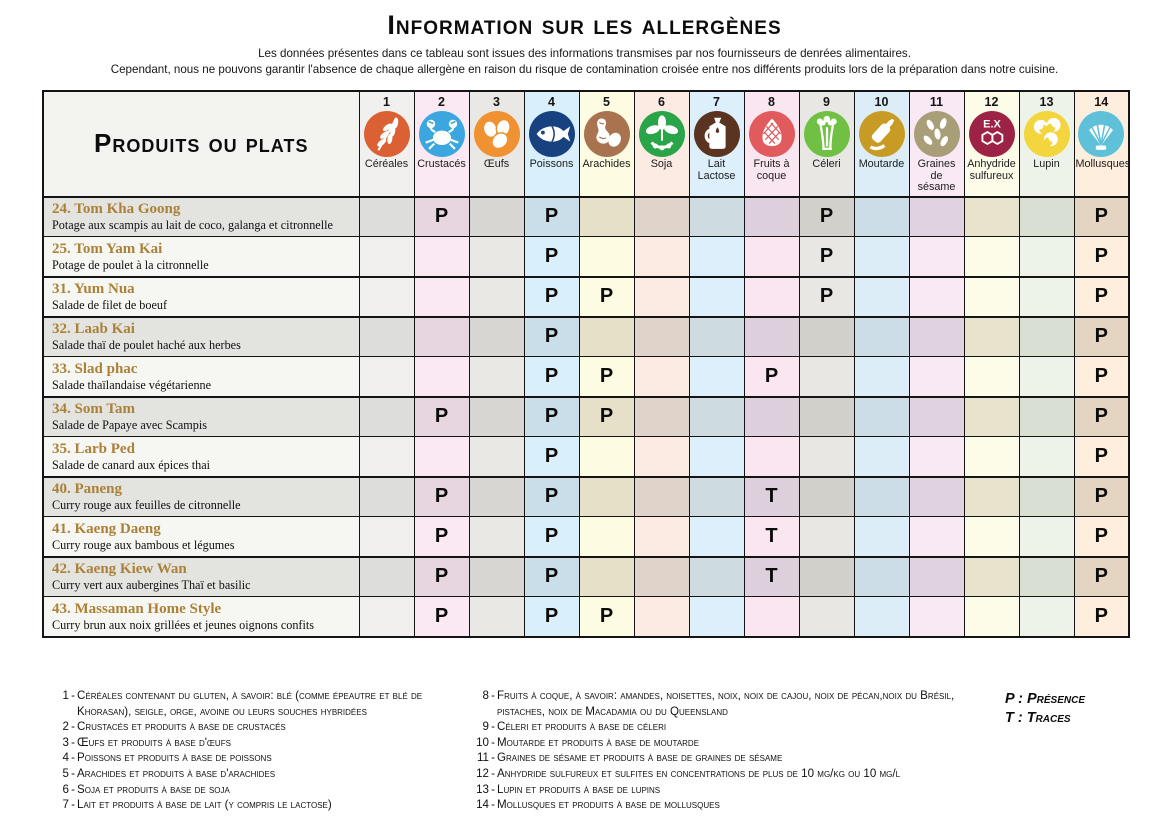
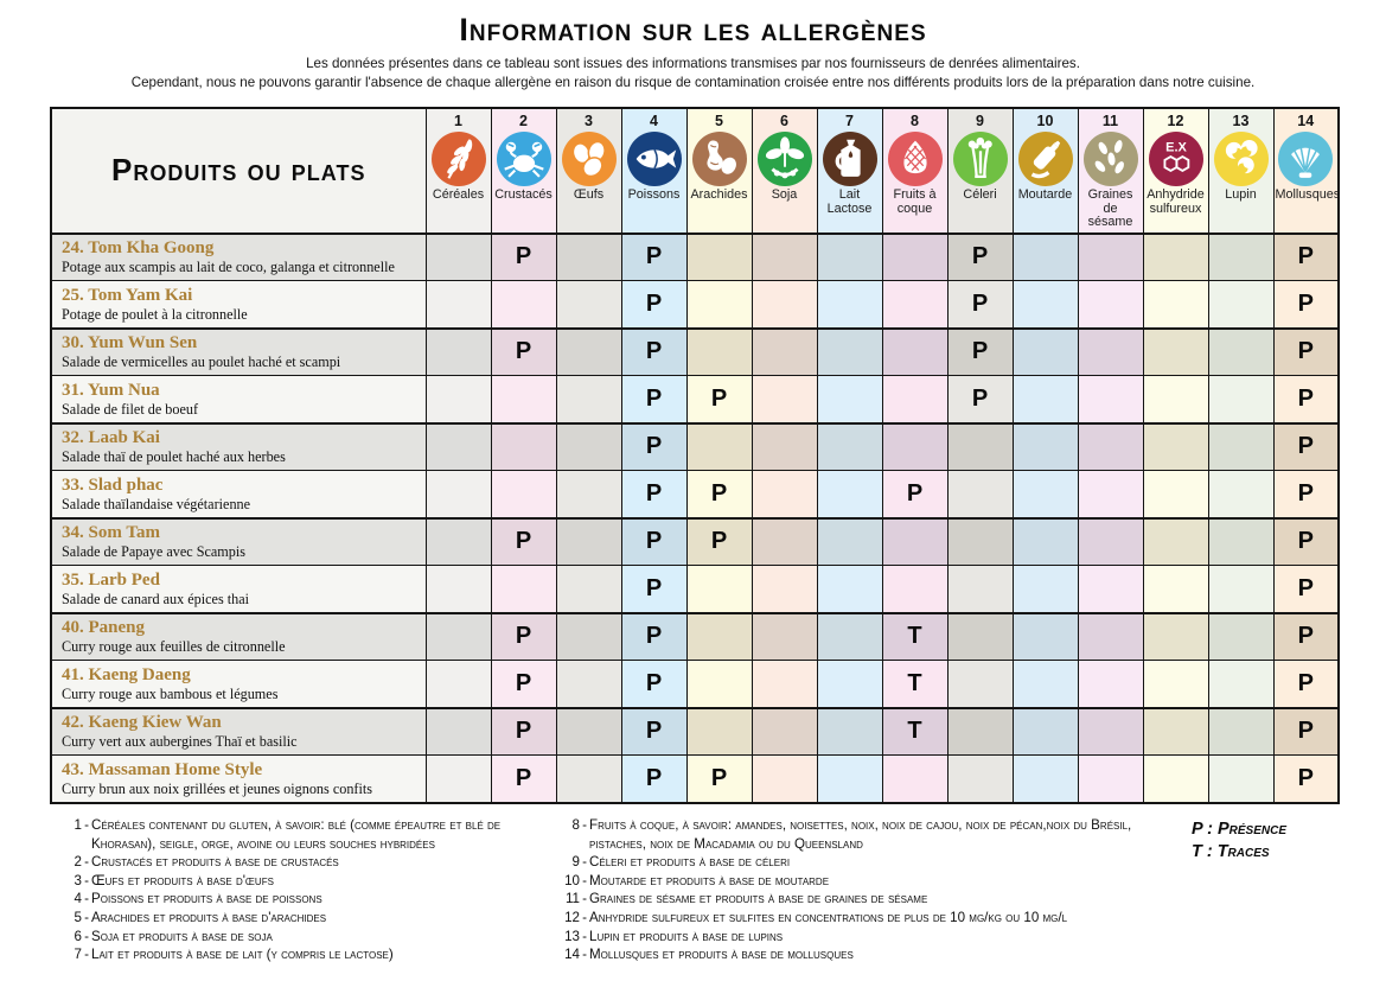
  Information sur les allergènes
  Les données présentes dans ce tableau sont issues des informations transmises par nos fournisseurs de denrées alimentaires.
  Cependant, nous ne pouvons garantir l'absence de chaque allergène en raison du risque de contamination croisée entre nos différents produits lors de la préparation dans notre cuisine.
  Produits ou plats	1 Céréales	2 Crustacés	3 Œufs	4 Poissons	5 Arachides	6 Soja	7 Lait Lactose	8 Fruits à coque	9 Céleri	10 Moutarde	11 Graines de sésame	12 E.X Anhydride sulfureux	13 Lupin	14 Mollusques
  24. Tom Kha GoongPotage aux scampis au lait de coco, galanga et citronnelle		P		P					P					P
  25. Tom Yam KaiPotage de poulet à la citronnelle				P					P					P
+ 30. Yum Wun SenSalade de vermicelles au poulet haché et scampi		P		P					P					P
  31. Yum NuaSalade de filet de boeuf				P	P				P					P
  32. Laab KaiSalade thaï de poulet haché aux herbes				P										P
  33. Slad phacSalade thaïlandaise végétarienne				P	P			P						P
  34. Som TamSalade de Papaye avec Scampis		P		P	P									P
  35. Larb PedSalade de canard aux épices thai				P										P
  40. PanengCurry rouge aux feuilles de citronnelle		P		P				T						P
  41. Kaeng DaengCurry rouge aux bambous et légumes		P		P				T						P
  42. Kaeng Kiew WanCurry vert aux aubergines Thaï et basilic		P		P				T						P
  43. Massaman Home StyleCurry brun aux noix grillées et jeunes oignons confits		P		P	P									P
  1
  -
  Céréales contenant du gluten, à savoir: blé (comme épeautre et blé de Khorasan), seigle, orge, avoine ou leurs souches hybridées
  2
  -
  Crustacés et produits à base de crustacés
  3
  -
  Œufs et produits à base d'œufs
  4
  -
  Poissons et produits à base de poissons
  5
  -
  Arachides et produits à base d'arachides
  6
  -
  Soja et produits à base de soja
  7
  -
  Lait et produits à base de lait (y compris le lactose)
  8
  -
  Fruits à coque, à savoir: amandes, noisettes, noix, noix de cajou, noix de pécan,noix du Brésil, pistaches, noix de Macadamia ou du Queensland
  9
  -
  Céleri et produits à base de céleri
  10
  -
  Moutarde et produits à base de moutarde
  11
  -
  Graines de sésame et produits à base de graines de sésame
  12
  -
  Anhydride sulfureux et sulfites en concentrations de plus de 10 mg/kg ou 10 mg/l
  13
  -
  Lupin et produits à base de lupins
  14
  -
  Mollusques et produits à base de mollusques
  P : Présence
  T : Traces
